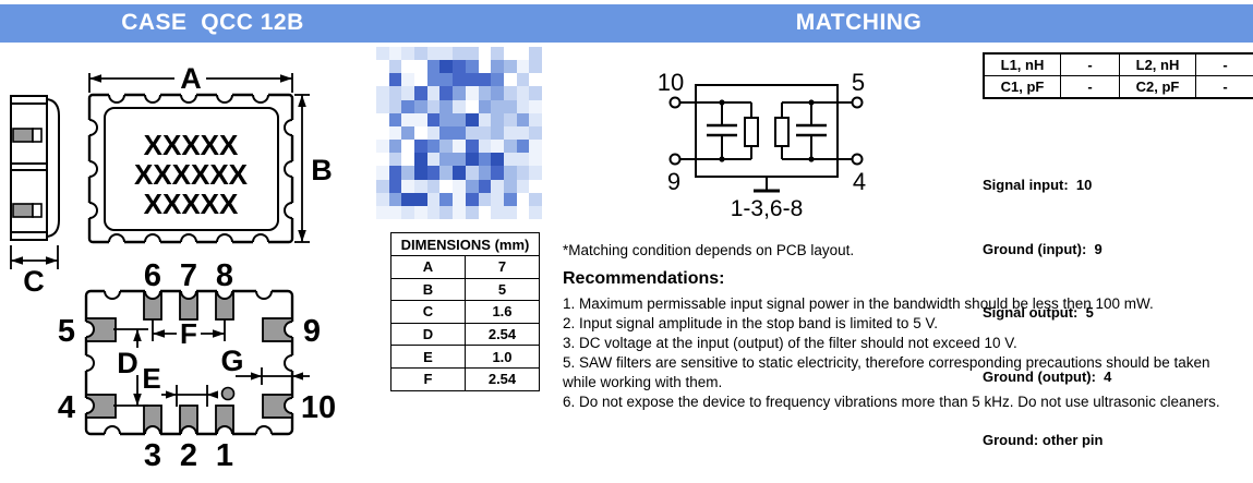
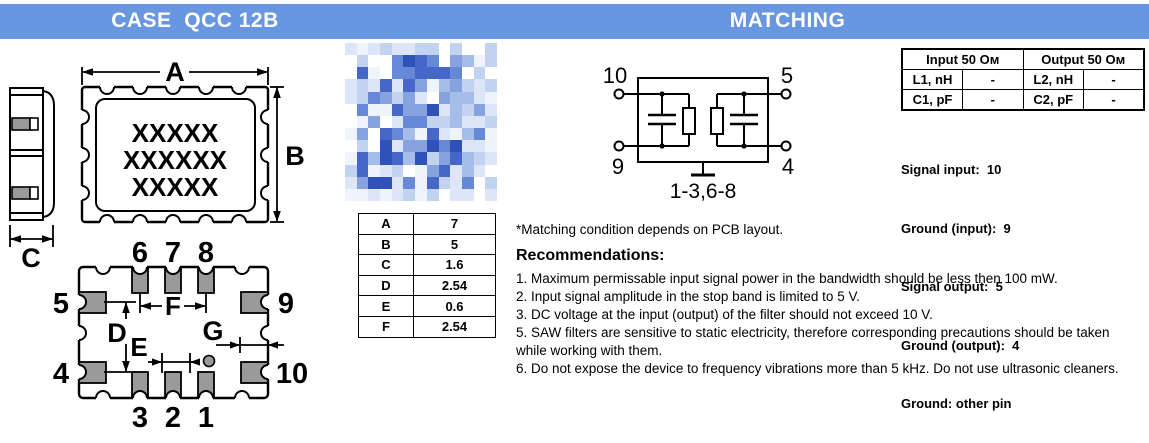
  CASE QCC 12B
  MATCHING
  C
  A
  XXXXX
  XXXXXX
  XXXXX
  B
  D
  F
  E
  G
  6
  7
  8
  3
  2
  1
  5
  4
  9
  10
- DIMENSIONS (mm)
  A	7
  B	5
  C	1.6
  D	2.54
- E	1.0
+ E	0.6
  F	2.54
  10
  5
  9
  4
  1-3,6-8
+ Input 50 Ом	Output 50 Ом
  L1, nH	-	L2, nH	-
  C1, pF	-	C2, pF	-
  Signal input: 10
  Ground (input): 9
  Signal output: 5
  Ground (output): 4
  Ground: other pin
  *Matching condition depends on PCB layout.
  Recommendations:
  1. Maximum permissable input signal power in the bandwidth should be less then 100 mW.
  2. Input signal amplitude in the stop band is limited to 5 V.
  3. DC voltage at the input (output) of the filter should not exceed 10 V.
  5. SAW filters are sensitive to static electricity, therefore corresponding precautions should be taken while working with them.
  6. Do not expose the device to frequency vibrations more than 5 kHz. Do not use ultrasonic cleaners.
